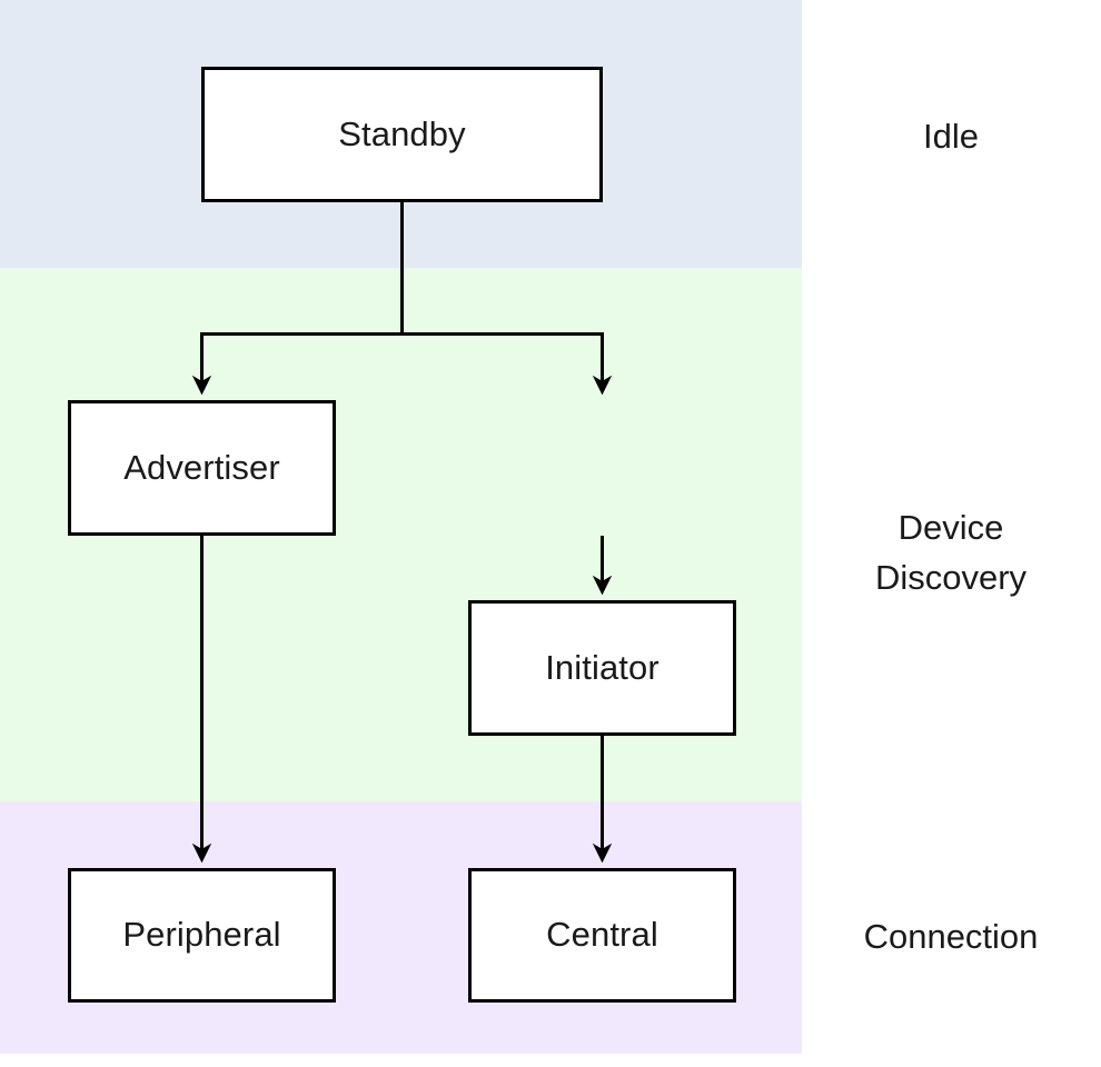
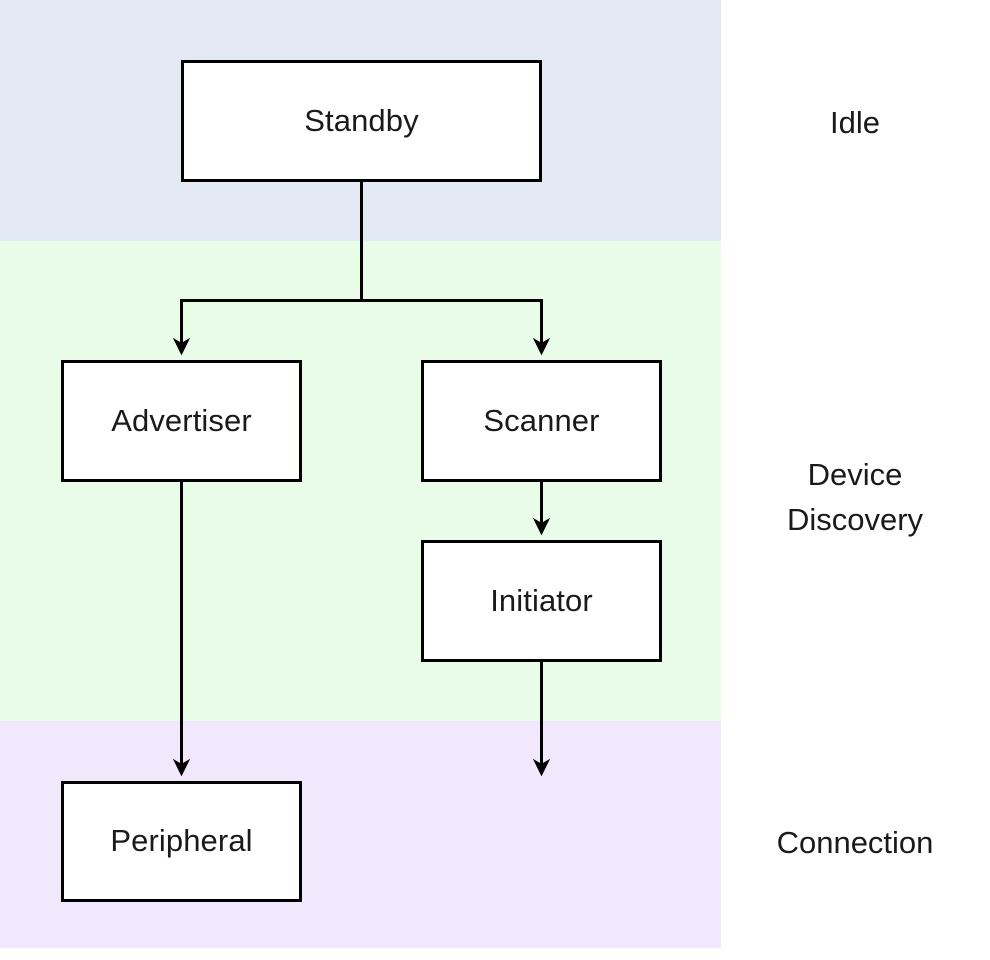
  Standby
  Advertiser
+ Scanner
  Initiator
  Peripheral
- Central
  Idle
  Device
  Discovery
  Connection
